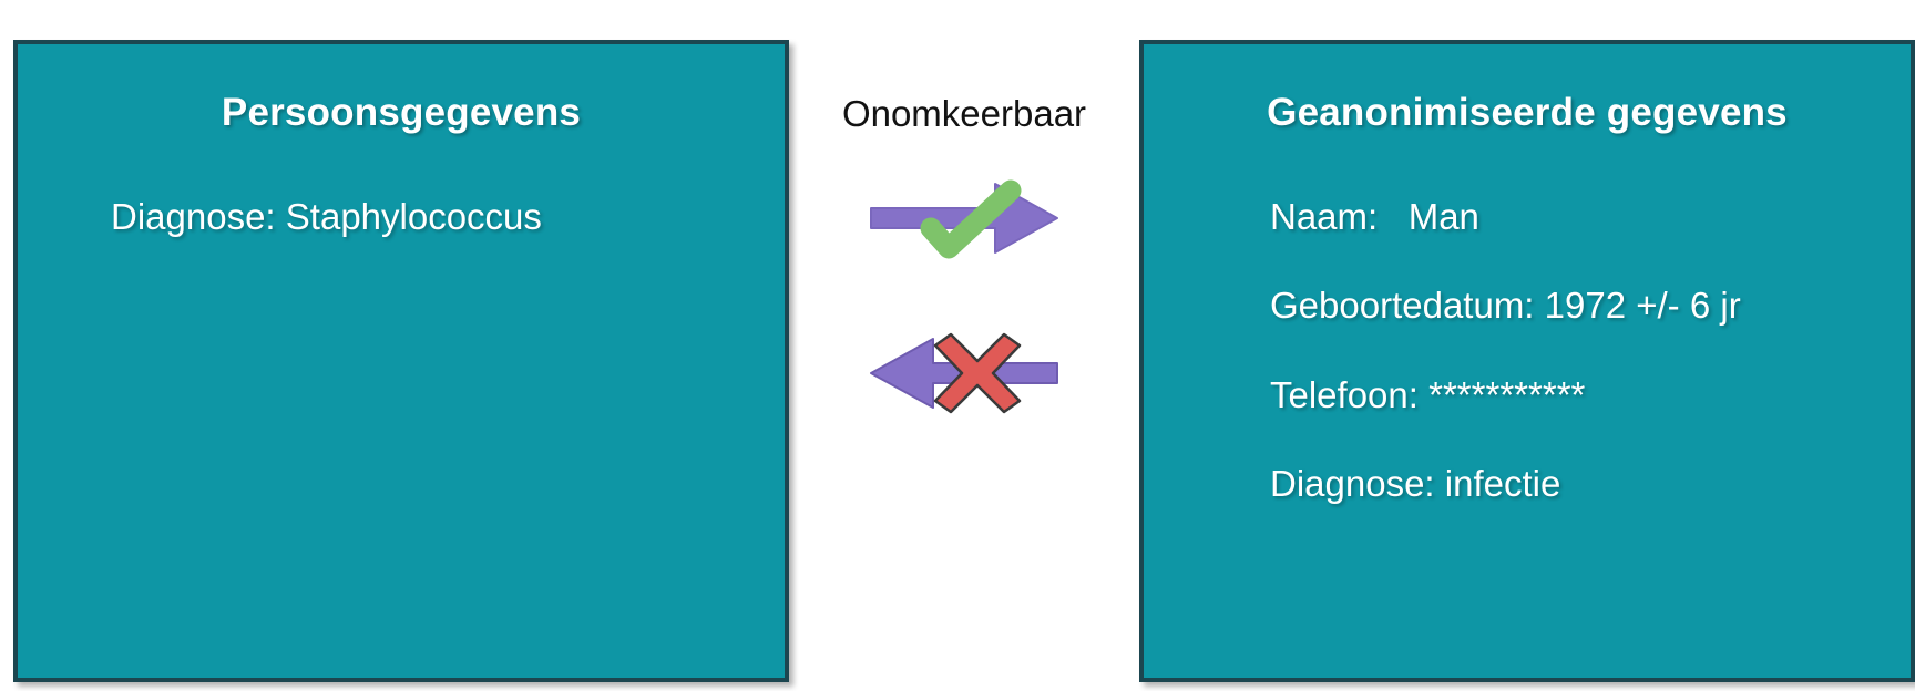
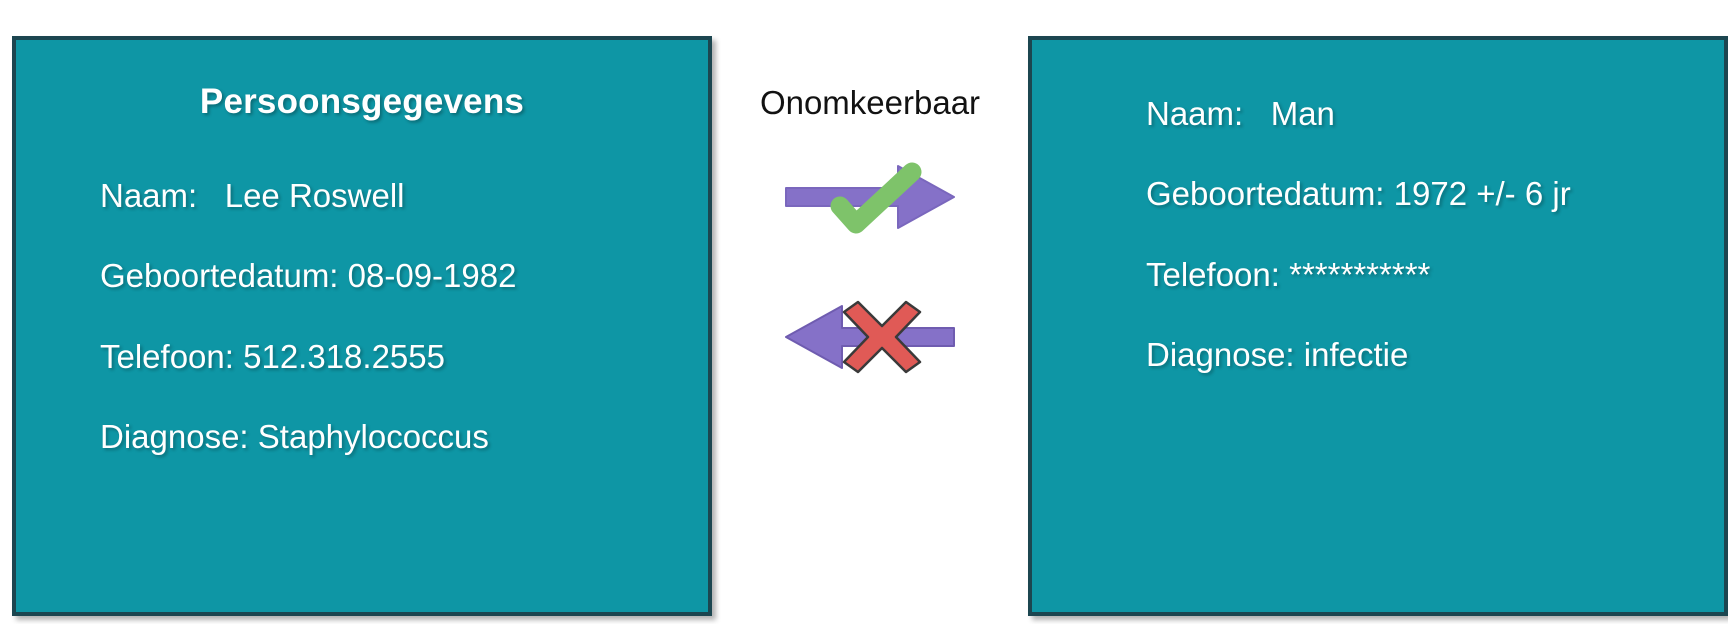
  Persoonsgegevens
+ Naam: Lee Roswell
+ Geboortedatum: 08-09-1982
+ Telefoon: 512.318.2555
  Diagnose: Staphylococcus
  Onomkeerbaar
- Geanonimiseerde gegevens
  Naam: Man
  Geboortedatum: 1972 +/- 6 jr
  Telefoon: ***********
  Diagnose: infectie
